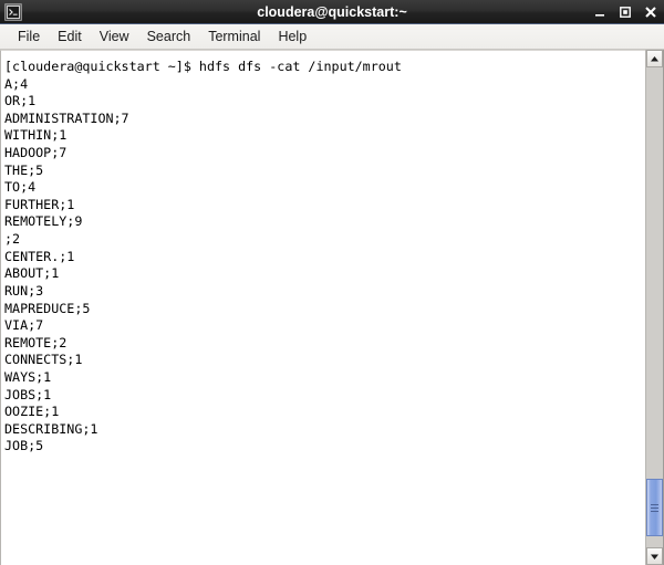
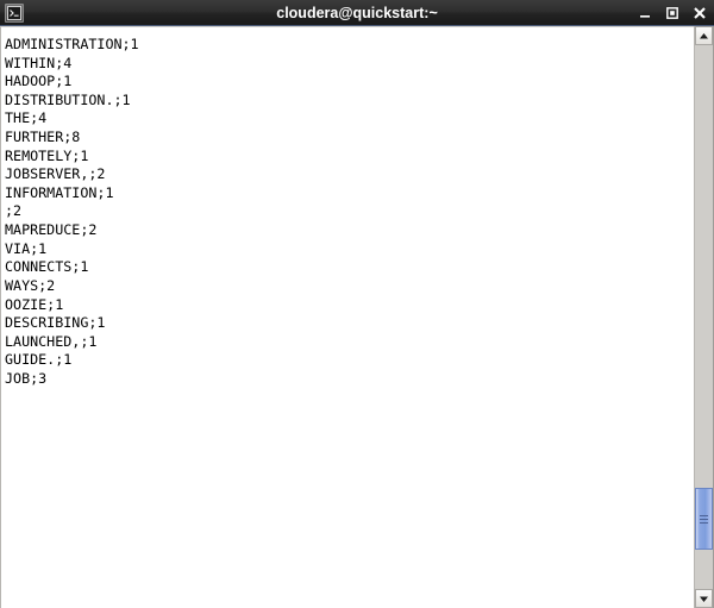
  cloudera@quickstart:~
- File
- Edit
- View
- Search
- Terminal
- Help
- [cloudera@quickstart ~]$ hdfs dfs -cat /input/mrout
- A;4
- OR;1
- ADMINISTRATION;7
+ ADMINISTRATION;1
- WITHIN;1
+ WITHIN;4
- HADOOP;7
+ HADOOP;1
+ DISTRIBUTION.;1
- THE;5
+ THE;4
- TO;4
- FURTHER;1
+ FURTHER;8
- REMOTELY;9
+ REMOTELY;1
+ JOBSERVER,;2
+ INFORMATION;1
  ;2
- CENTER.;1
- ABOUT;1
- RUN;3
- MAPREDUCE;5
+ MAPREDUCE;2
- VIA;7
+ VIA;1
- REMOTE;2
  CONNECTS;1
- WAYS;1
+ WAYS;2
- JOBS;1
  OOZIE;1
  DESCRIBING;1
+ LAUNCHED,;1
+ GUIDE.;1
- JOB;5
+ JOB;3
